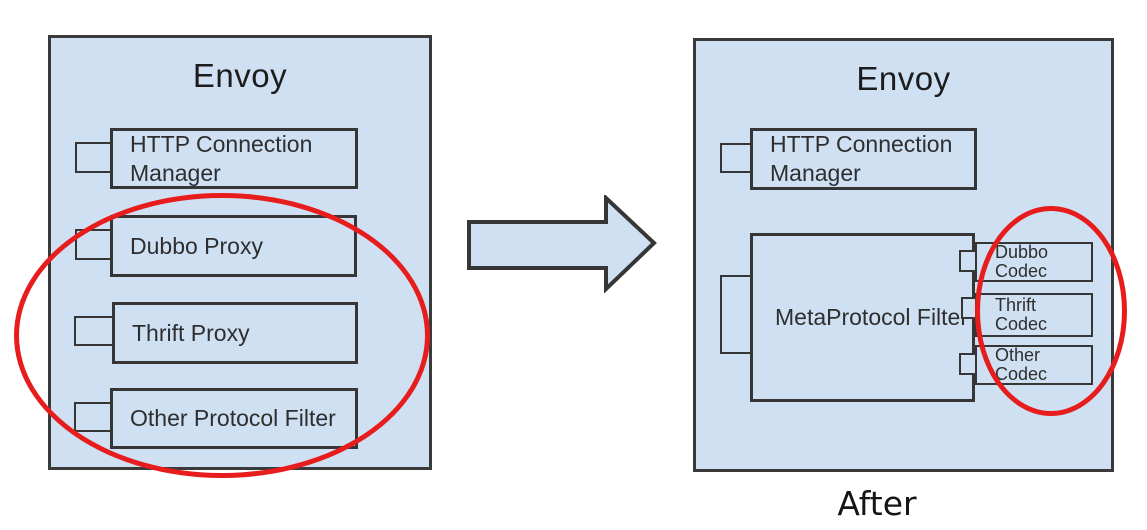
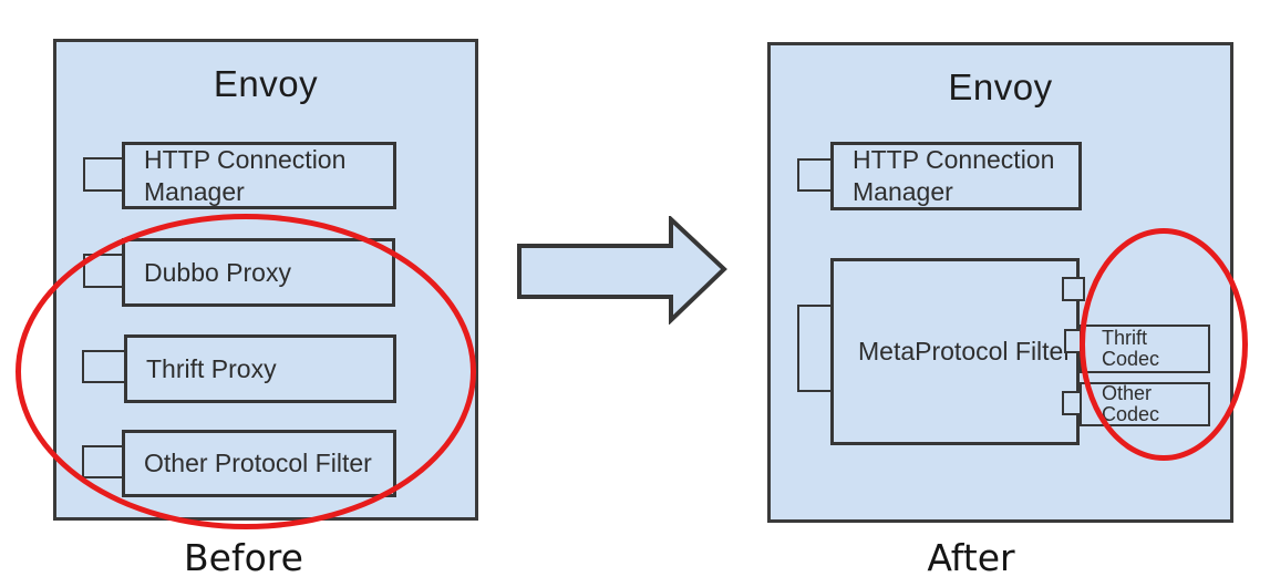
  Envoy
  HTTP Connection Manager
  Dubbo Proxy
  Thrift Proxy
  Other Protocol Filter
  Envoy
  HTTP Connection Manager
  MetaProtocol Filte
- Dubbo Codec
  Thrift Codec
  Other Codec
+ Before
  After
